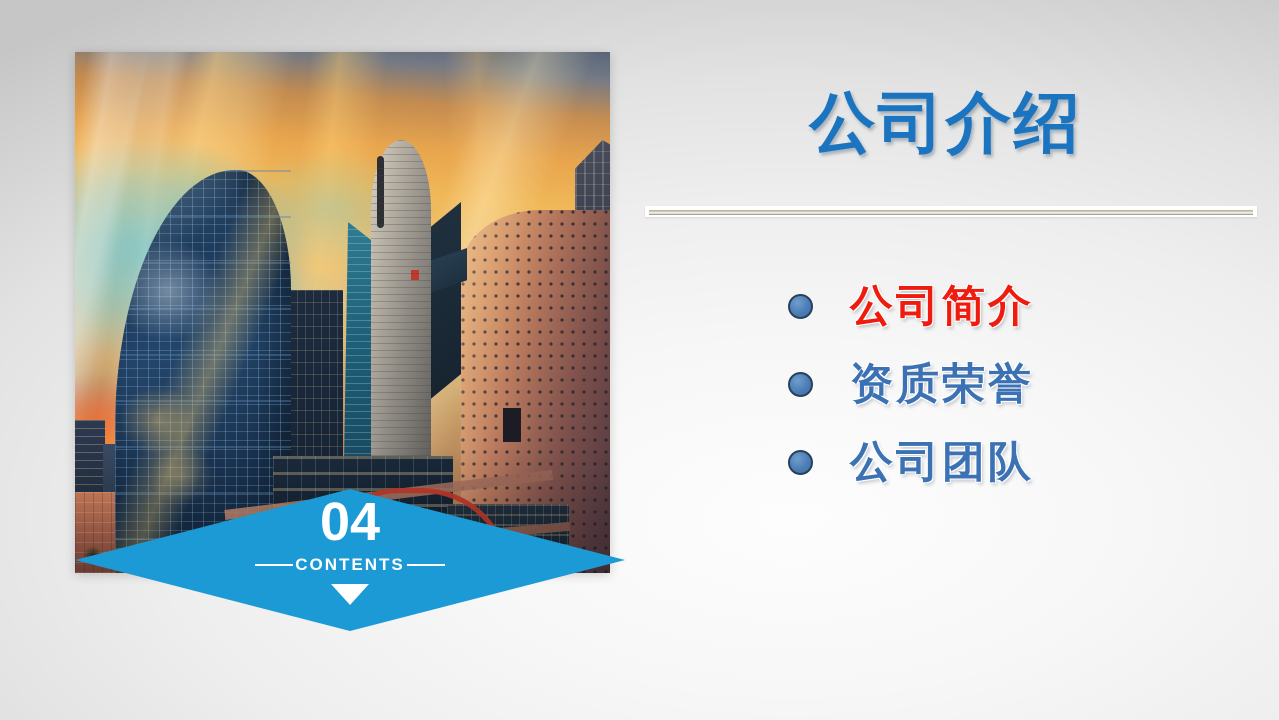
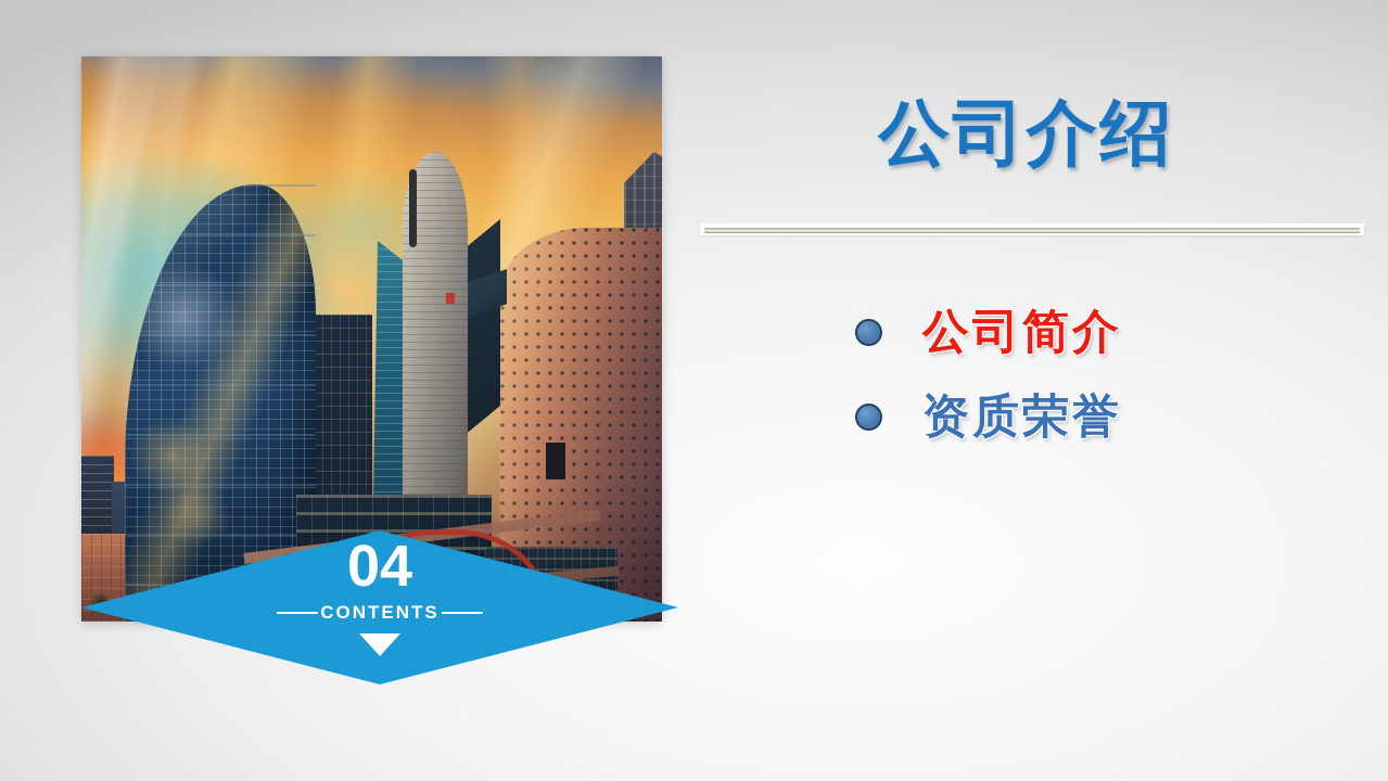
  04
  CONTENTS
  公司介绍
  公司简介
  资质荣誉
- 公司团队
